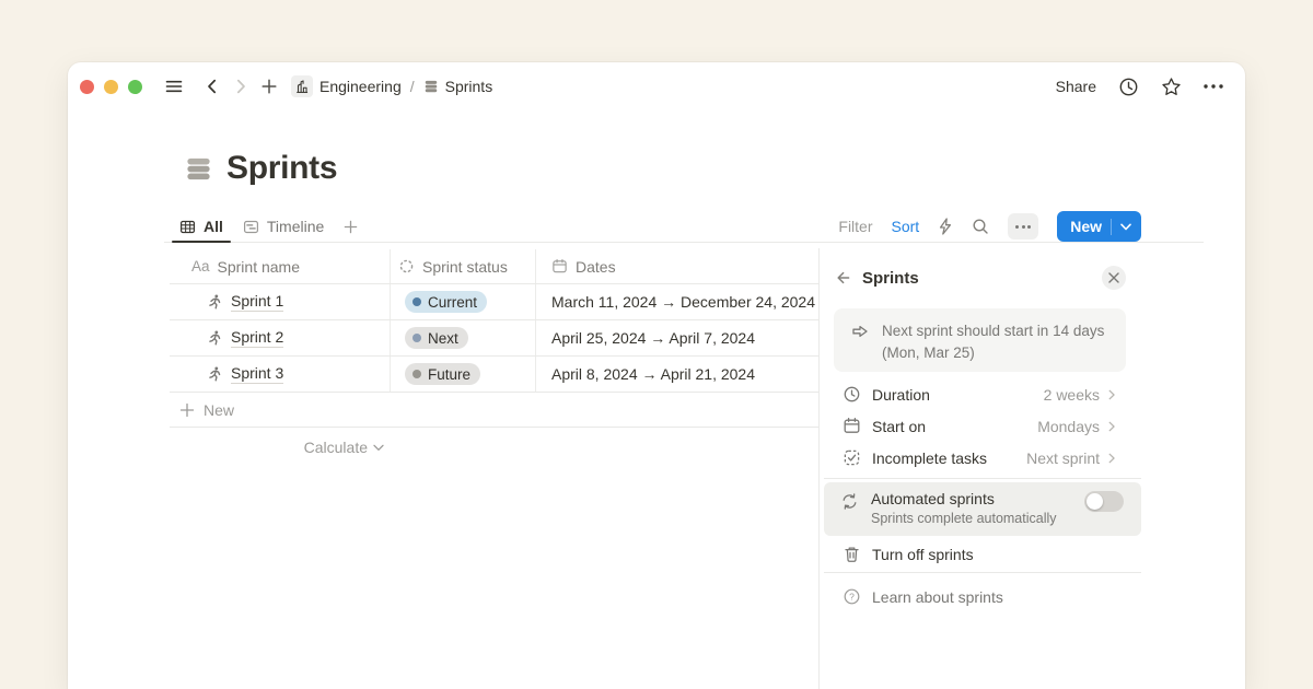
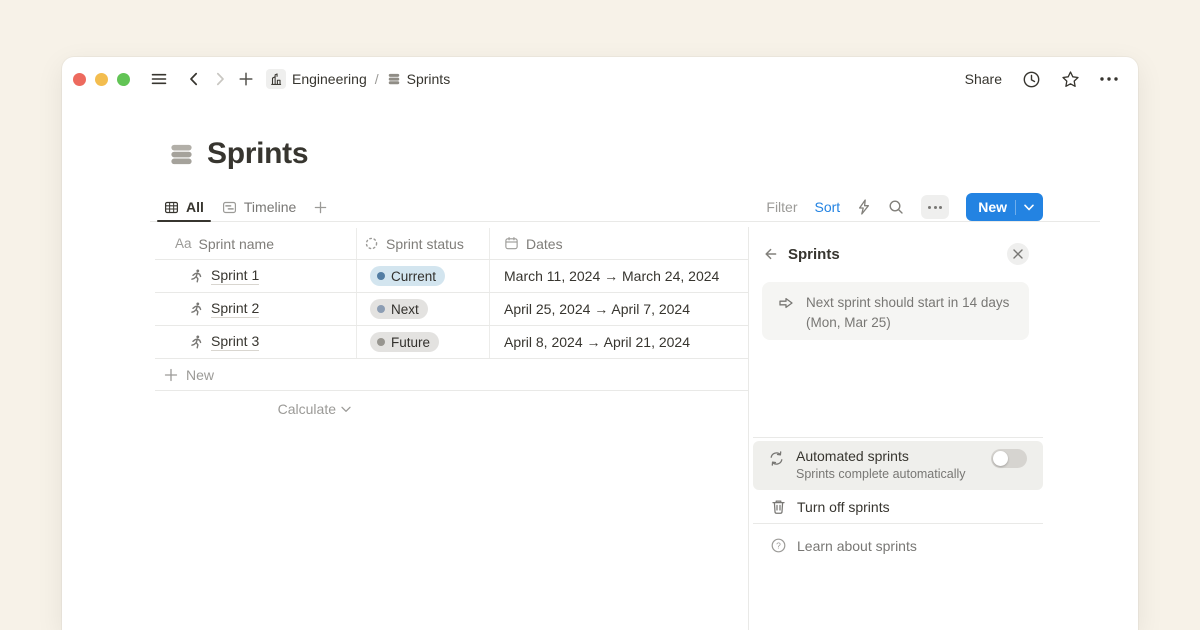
  Engineering
  /
  Sprints
  Share
  Sprints
  All
  Timeline
  Filter
  Sort
  New
  Aa
  Sprint name
  Sprint status
  Dates
  Sprint 1
  Current
- March 11, 2024 → December 24, 2024
+ March 11, 2024 → March 24, 2024
  Sprint 2
  Next
  April 25, 2024 → April 7, 2024
  Sprint 3
  Future
  April 8, 2024 → April 21, 2024
  New
  Calculate
  Sprints
  Next sprint should start in 14 days
  (Mon, Mar 25)
- Duration
- 2 weeks
- Start on
- Mondays
- Incomplete tasks
- Next sprint
  Automated sprints
  Sprints complete automatically
  Turn off sprints
  ?
  Learn about sprints
